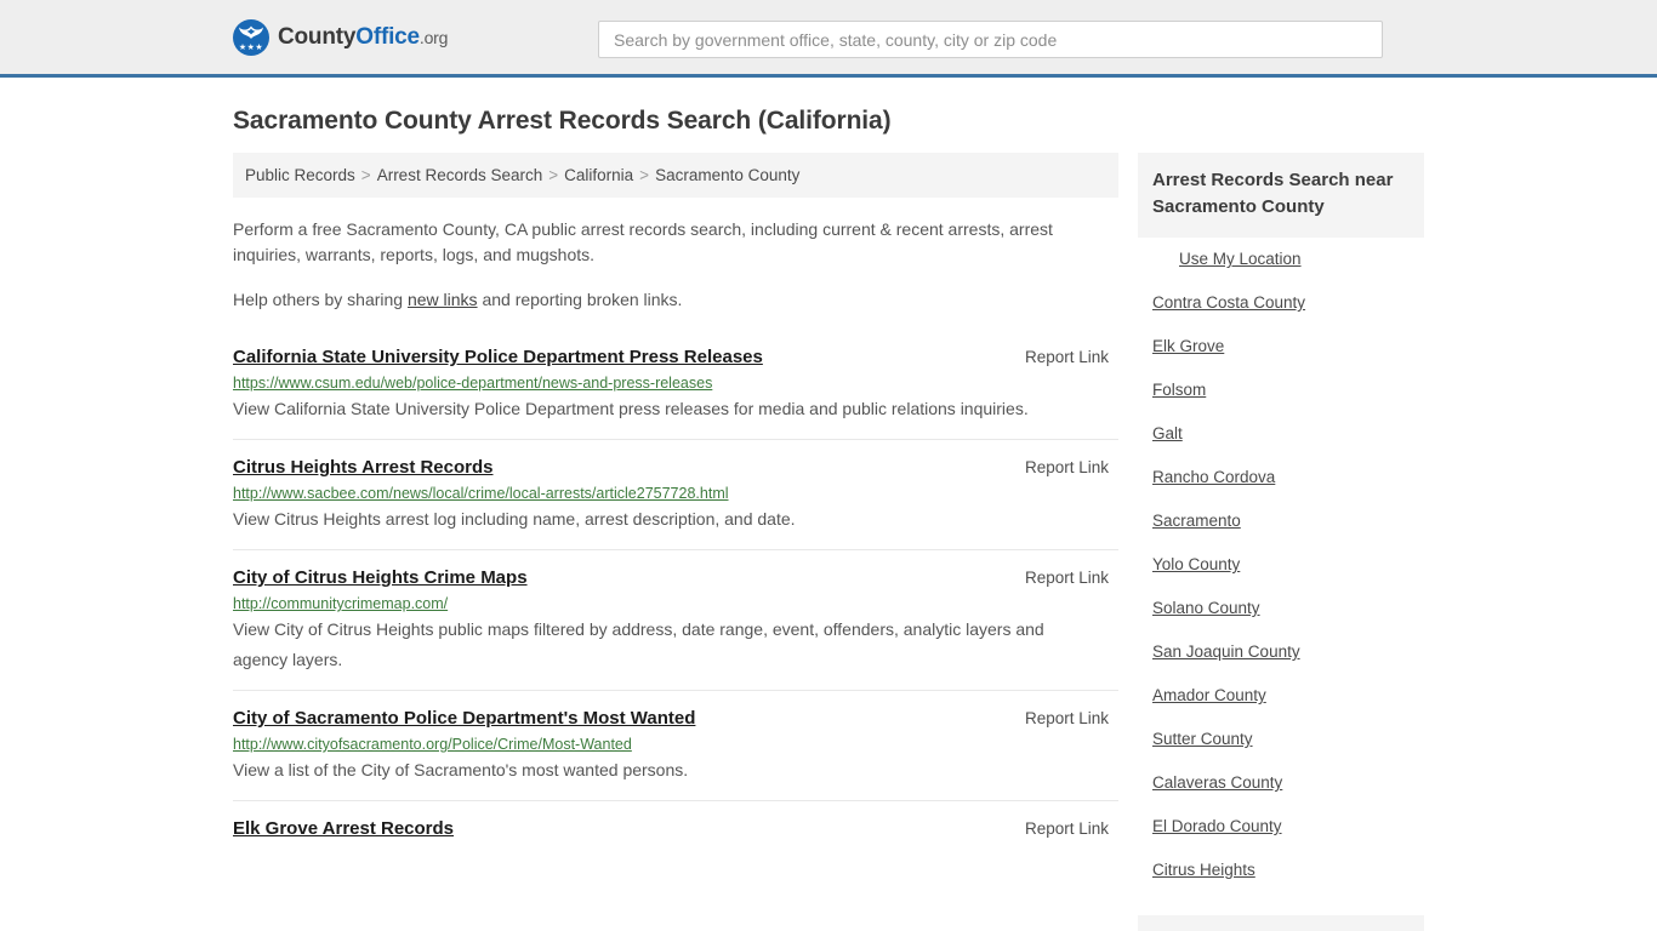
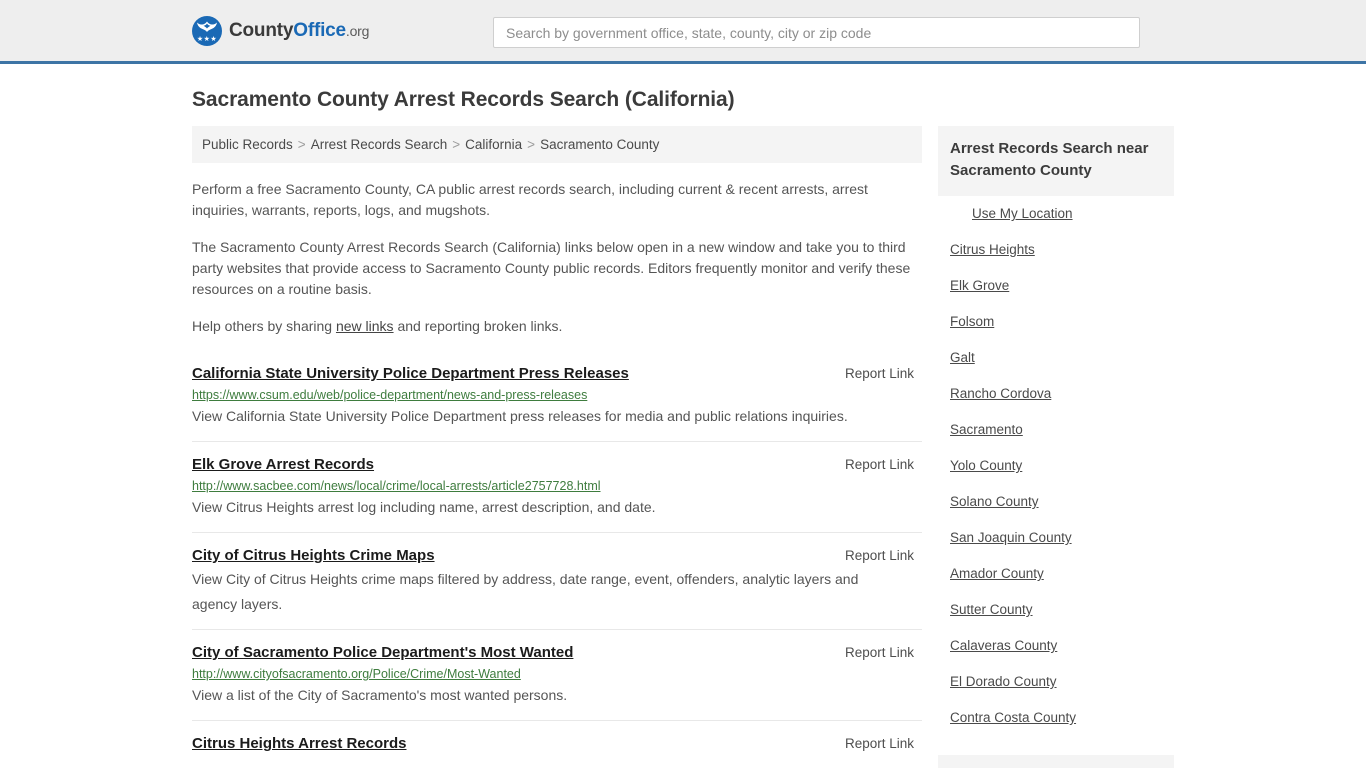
  CountyOffice.org
  Search by government office, state, county, city or zip code
  Sacramento County Arrest Records Search (California)
  Public Records > Arrest Records Search > California > Sacramento County
  Perform a free Sacramento County, CA public arrest records search, including current & recent arrests, arrest inquiries, warrants, reports, logs, and mugshots.
+ The Sacramento County Arrest Records Search (California) links below open in a new window and take you to third party websites that provide access to Sacramento County public records. Editors frequently monitor and verify these resources on a routine basis.
  Help others by sharing new links and reporting broken links.
  California State University Police Department Press Releases
  Report Link
  https://www.csum.edu/web/police-department/news-and-press-releases
  View California State University Police Department press releases for media and public relations inquiries.
- Citrus Heights Arrest Records
+ Elk Grove Arrest Records
  Report Link
  http://www.sacbee.com/news/local/crime/local-arrests/article2757728.html
  View Citrus Heights arrest log including name, arrest description, and date.
  City of Citrus Heights Crime Maps
  Report Link
- http://communitycrimemap.com/
- View City of Citrus Heights public maps filtered by address, date range, event, offenders, analytic layers and agency layers.
+ View City of Citrus Heights crime maps filtered by address, date range, event, offenders, analytic layers and agency layers.
  City of Sacramento Police Department's Most Wanted
  Report Link
  http://www.cityofsacramento.org/Police/Crime/Most-Wanted
  View a list of the City of Sacramento's most wanted persons.
- Elk Grove Arrest Records
+ Citrus Heights Arrest Records
  Report Link
  Arrest Records Search near Sacramento County
  Use My Location
- Contra Costa County
+ Citrus Heights
  Elk Grove
  Folsom
  Galt
  Rancho Cordova
  Sacramento
  Yolo County
  Solano County
  San Joaquin County
  Amador County
  Sutter County
  Calaveras County
  El Dorado County
- Citrus Heights
+ Contra Costa County
